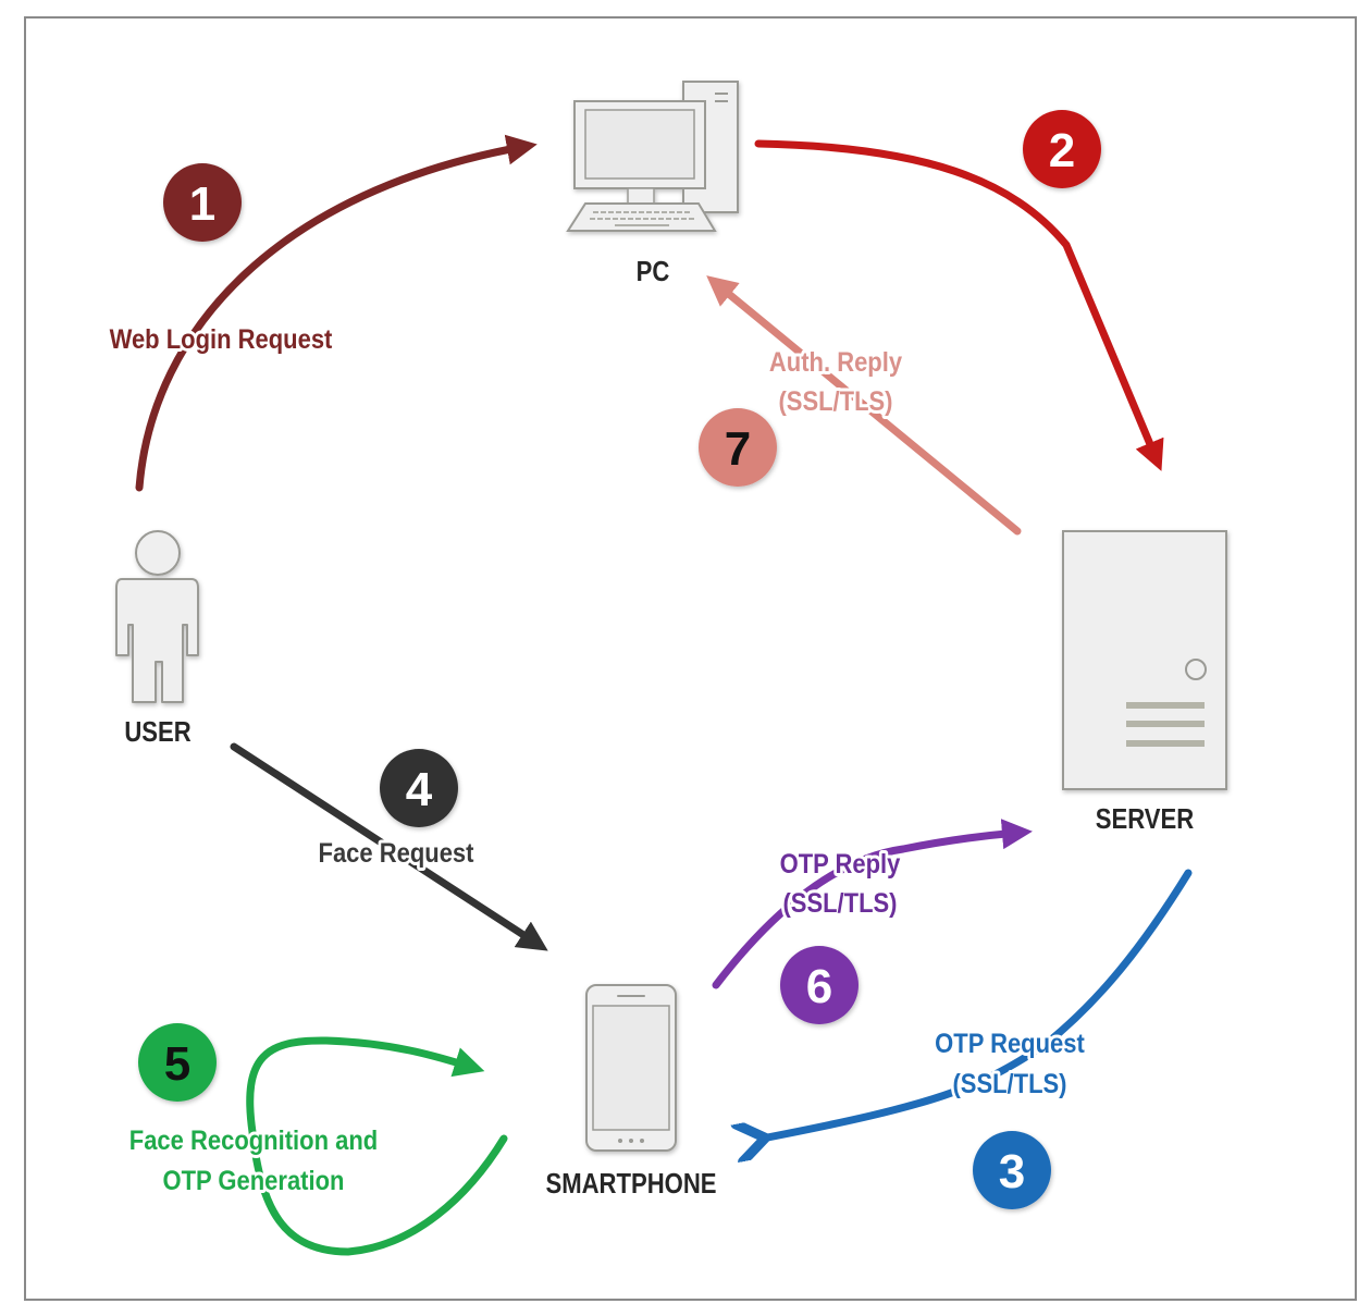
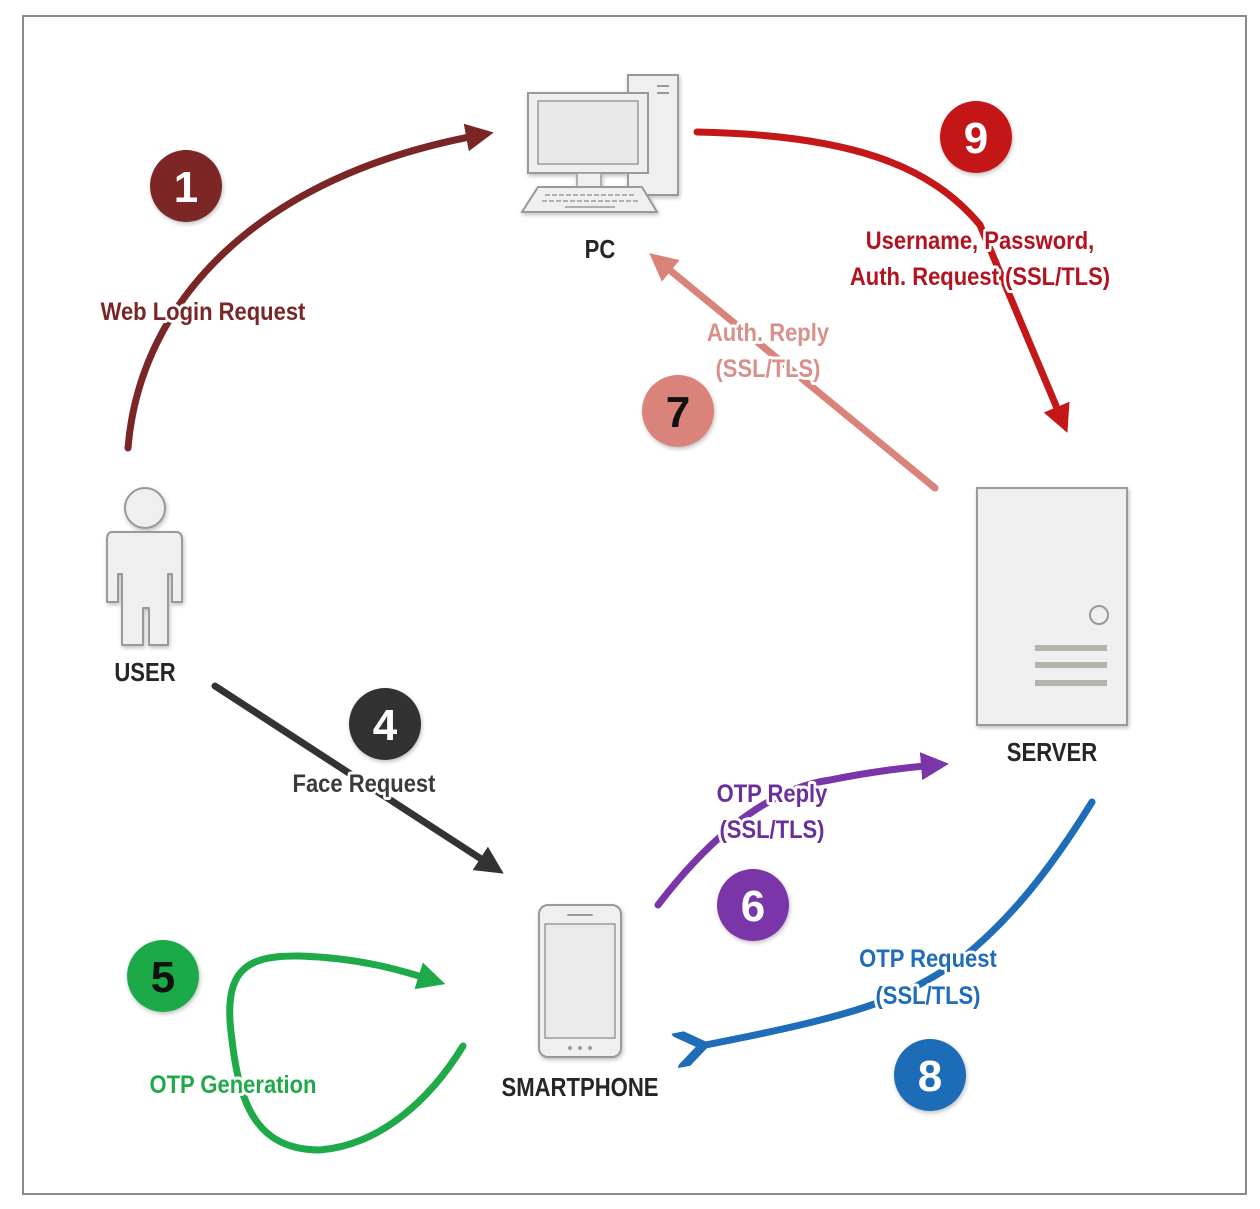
  PC
  SERVER
  USER
  SMARTPHONE
  Web Login Request
+ Username, Password,
+ Auth. Request (SSL/TLS)
  Auth. Reply
  (SSL/TLS)
  Face Request
  OTP Reply
  (SSL/TLS)
  OTP Request
  (SSL/TLS)
- Face Recognition and
  OTP Generation
  1
- 2
+ 9
  7
  4
  6
- 3
+ 8
  5
